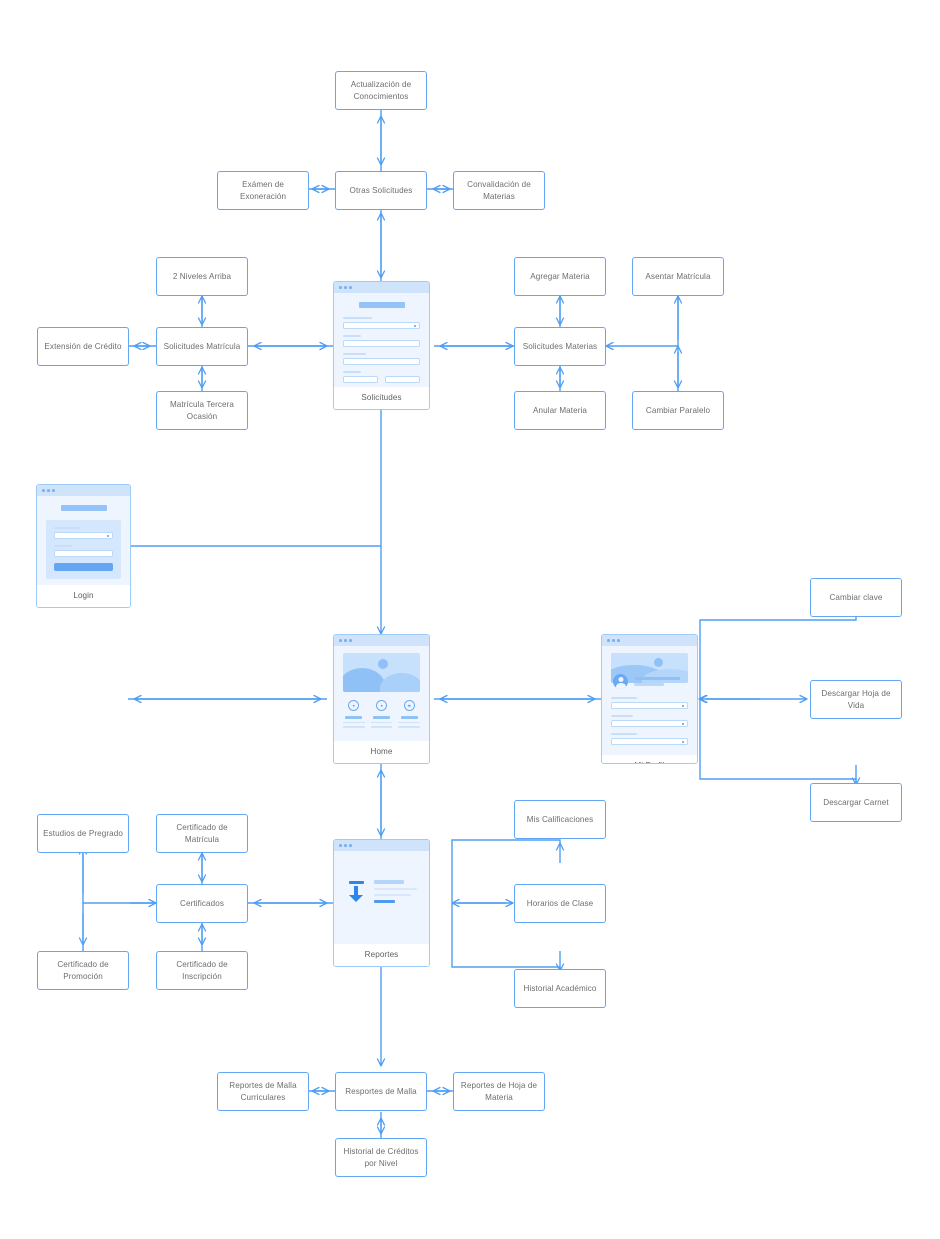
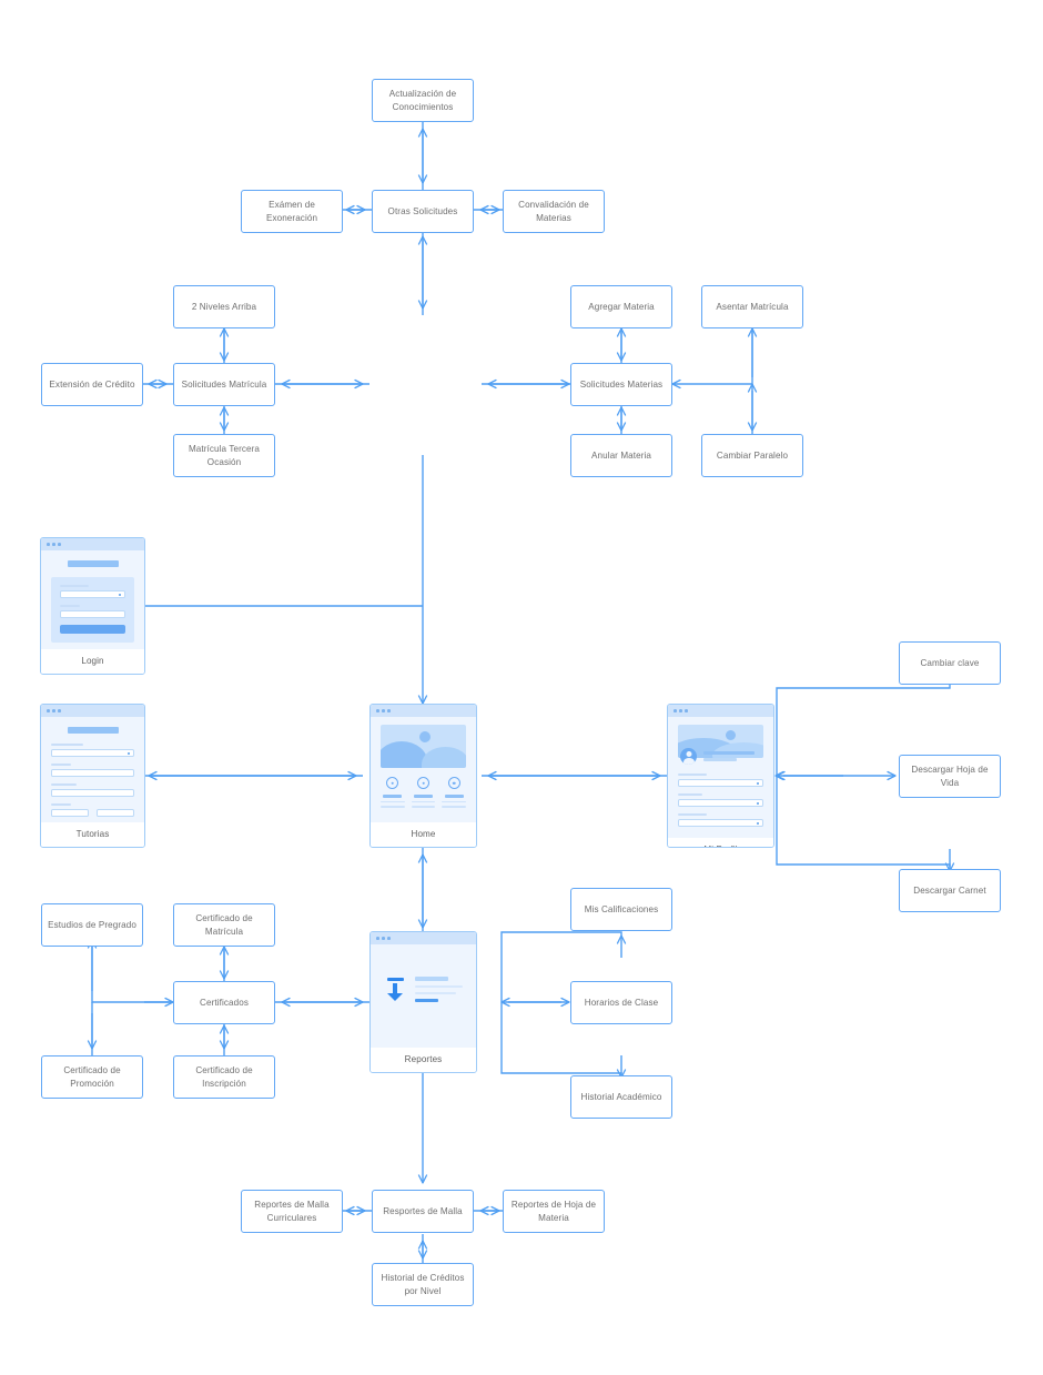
  Actualización de Conocimientos
  Exámen de Exoneración
  Otras Solicitudes
  Convalidación de Materias
  2 Niveles Arriba
  Agregar Materia
  Asentar Matrícula
  Extensión de Crédito
  Solicitudes Matrícula
  Solicitudes Materias
  Matrícula Tercera Ocasión
  Anular Materia
  Cambiar Paralelo
  Cambiar clave
  Descargar Hoja de Vida
  Descargar Carnet
  Mis Calificaciones
  Horarios de Clase
  Historial Académico
  Estudios de Pregrado
  Certificado de Matrícula
  Certificados
  Certificado de Promoción
  Certificado de Inscripción
  Reportes de Malla Curriculares
  Resportes de Malla
  Reportes de Hoja de Materia
  Historial de Créditos por Nivel
- Solicitudes
  Login
+ Tutorias
  Home
  Reportes
